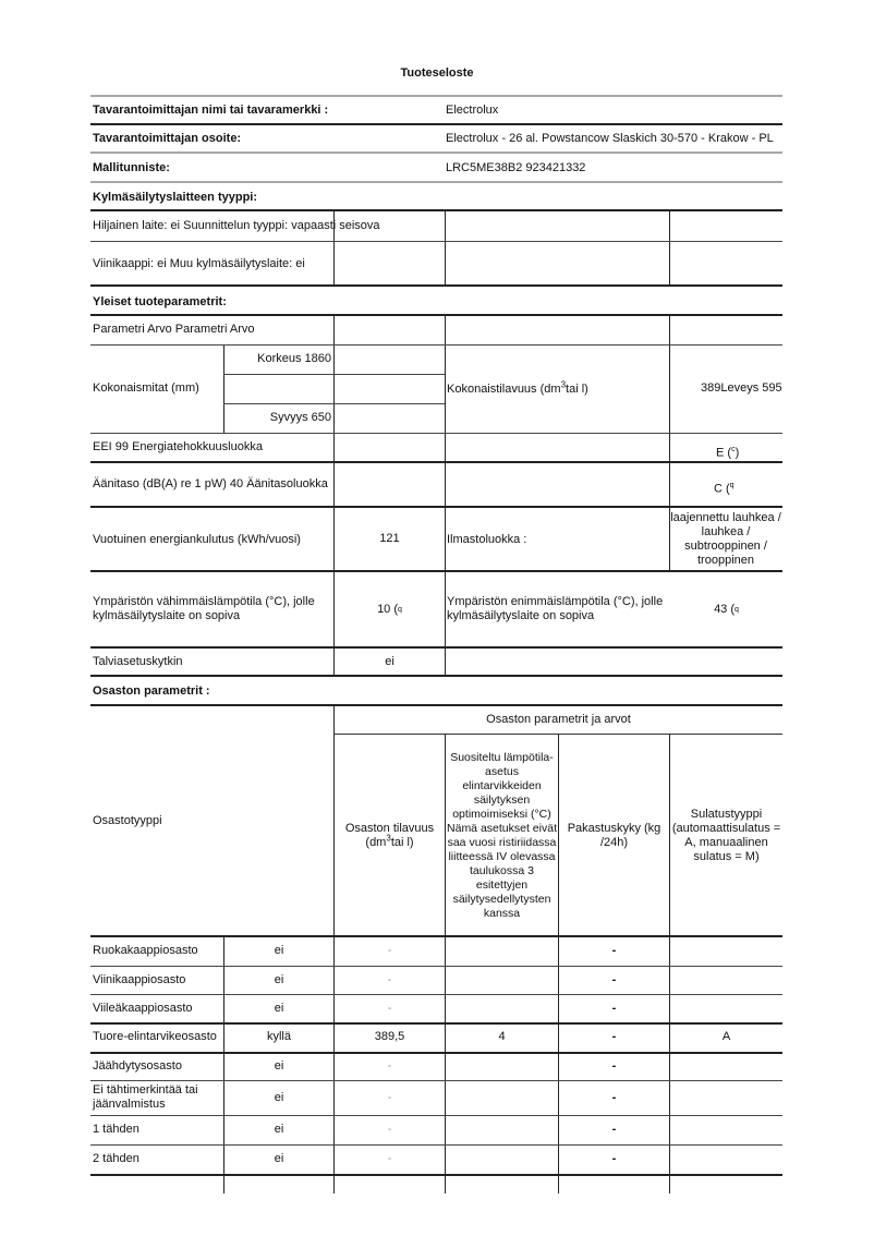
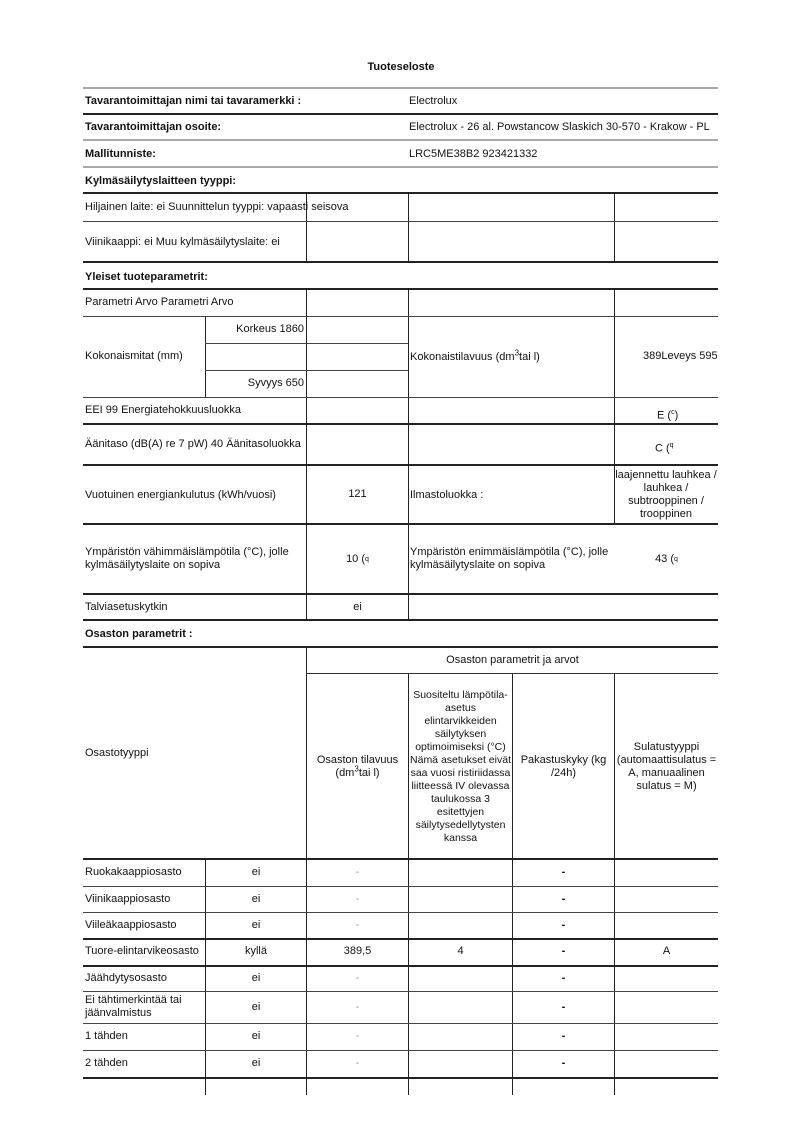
  Tuoteseloste
  Tavarantoimittajan nimi tai tavaramerkki :
  Electrolux
  Tavarantoimittajan osoite:
  Electrolux - 26 al. Powstancow Slaskich 30-570 - Krakow - PL
  Mallitunniste:
  LRC5ME38B2 923421332
  Kylmäsäilytyslaitteen tyyppi:
  Hiljainen laite: ei Suunnittelun tyyppi: vapaasti seisova
  Viinikaappi: ei Muu kylmäsäilytyslaite: ei
  Yleiset tuoteparametrit:
  Parametri Arvo Parametri Arvo
  Korkeus 1860
  Kokonaismitat (mm)
  Syvyys 650
  Kokonaistilavuus (dm3tai l)
  389Leveys 595
  EEI 99 Energiatehokkuusluokka
  E ( )
- Äänitaso (dB(A) re 1 pW) 40 Äänitasoluokka
+ Äänitaso (dB(A) re 7 pW) 40 Äänitasoluokka
  Vuotuinen energiankulutus (kWh/vuosi)
  121
  Ilmastoluokka :
  laajennettu lauhkea / lauhkea / subtrooppinen / trooppinen
  Ympäristön vähimmäislämpötila (°C), jolle kylmäsäilytyslaite on sopiva
  10 (
  Ympäristön enimmäislämpötila (°C), jolle kylmäsäilytyslaite on sopiva
  43 (
  Talviasetuskytkin
  ei
  Osaston parametrit :
  Osaston parametrit ja arvot
  Osastotyyppi
  Osaston tilavuus (dm3tai l)
  Suositeltu lämpötila-asetus elintarvikkeiden säilytyksen optimoimiseksi (°C) Nämä asetukset eivät saa vuosi ristiriidassa liitteessä IV olevassa taulukossa 3 esitettyjen säilytysedellytysten kanssa
  Pakastuskyky (kg /24h)
  Sulatustyyppi (automaattisulatus = A, manuaalinen sulatus = M)
  Ruokakaappiosasto
  ei
  -
  -
  Viinikaappiosasto
  ei
  -
  -
  Viileäkaappiosasto
  ei
  -
  -
  Tuore-elintarvikeosasto
  kyllä
  389,5
  4
  -
  A
  Jäähdytysosasto
  ei
  -
  -
  Ei tähtimerkintää tai jäänvalmistus
  ei
  -
  -
  1 tähden
  ei
  -
  -
  2 tähden
  ei
  -
  -
